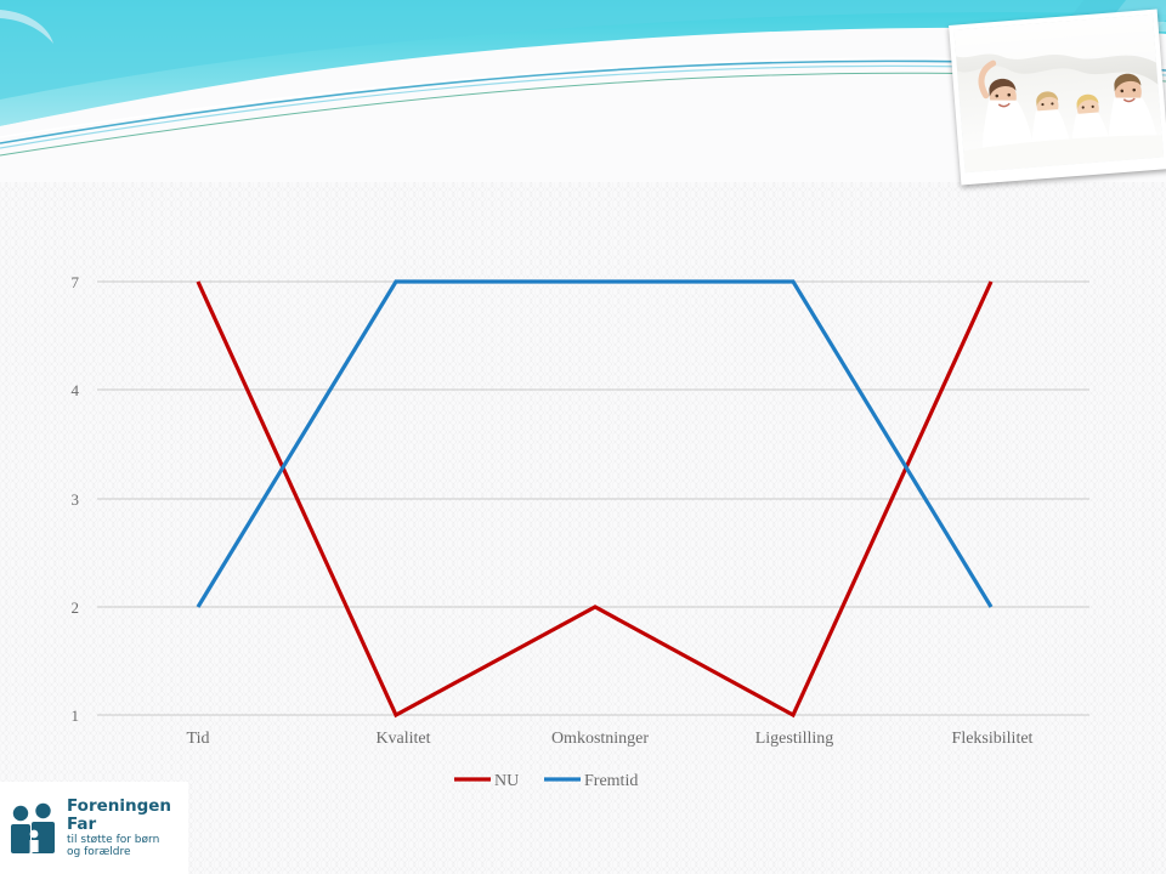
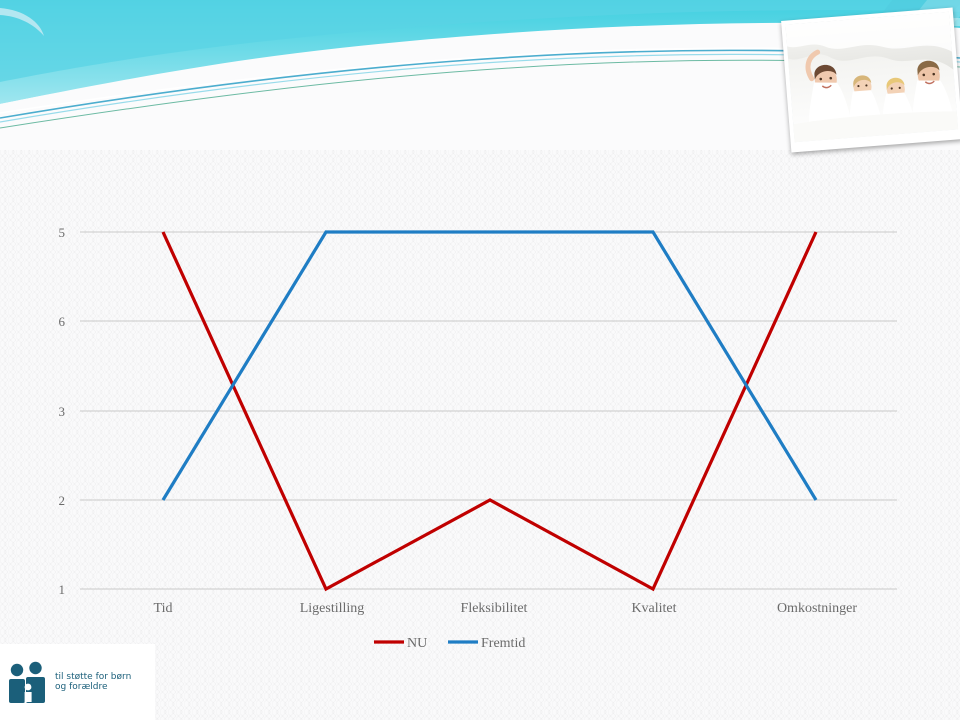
- 7
+ 5
- 4
+ 6
  3
  2
  1
  Tid
- Kvalitet
+ Ligestilling
- Omkostninger
+ Fleksibilitet
- Ligestilling
+ Kvalitet
- Fleksibilitet
+ Omkostninger
  NU
  Fremtid
- Foreningen Far
  til støtte for børn
  og forældre
